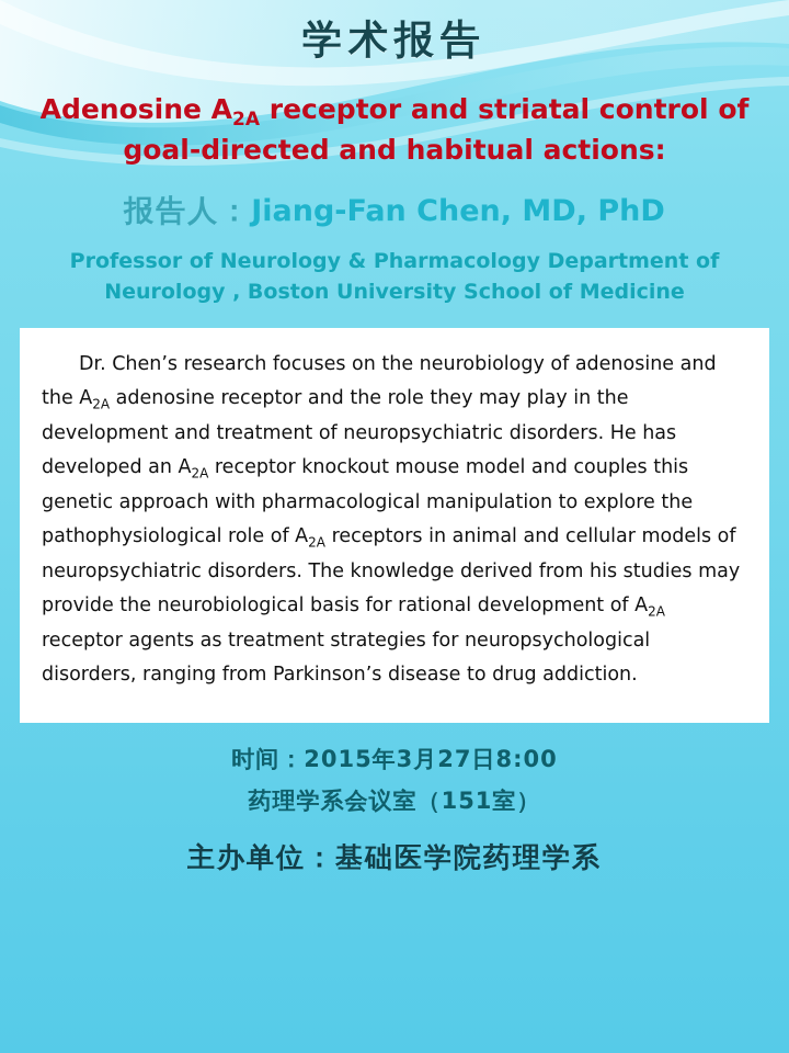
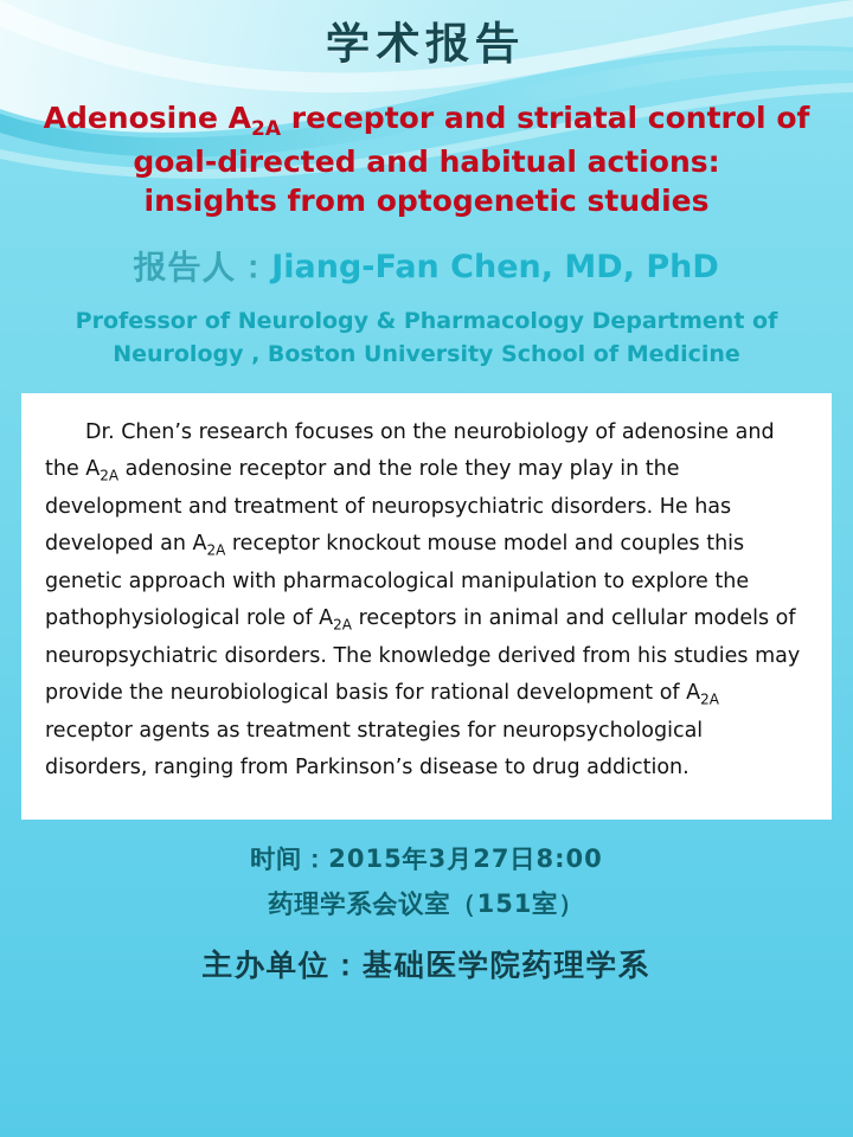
  学术报告
  Adenosine A2A receptor and striatal control of
  goal-directed and habitual actions:
+ insights from optogenetic studies
  报告人：Jiang-Fan Chen, MD, PhD
  Professor of Neurology & Pharmacology Department of
  Neurology , Boston University School of Medicine
  Dr. Chen’s research focuses on the neurobiology of adenosine and the A2A adenosine receptor and the role they may play in the development and treatment of neuropsychiatric disorders. He has developed an A2A receptor knockout mouse model and couples this genetic approach with pharmacological manipulation to explore the pathophysiological role of A2A receptors in animal and cellular models of neuropsychiatric disorders. The knowledge derived from his studies may provide the neurobiological basis for rational development of A2A receptor agents as treatment strategies for neuropsychological disorders, ranging from Parkinson’s disease to drug addiction.
  时间：2015年3月27日8:00
  药理学系会议室（151室）
  主办单位：基础医学院药理学系
